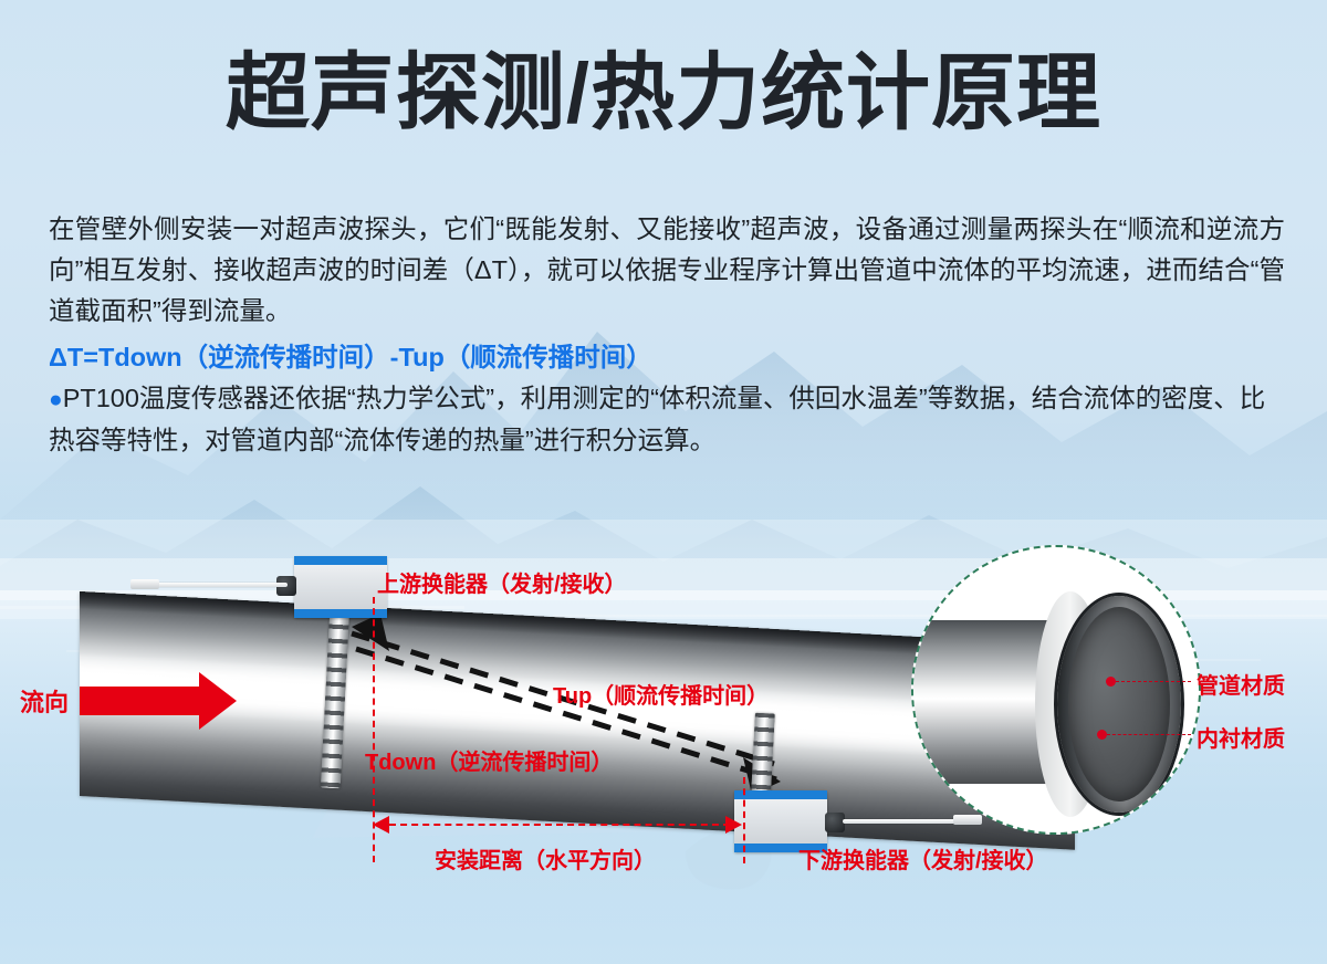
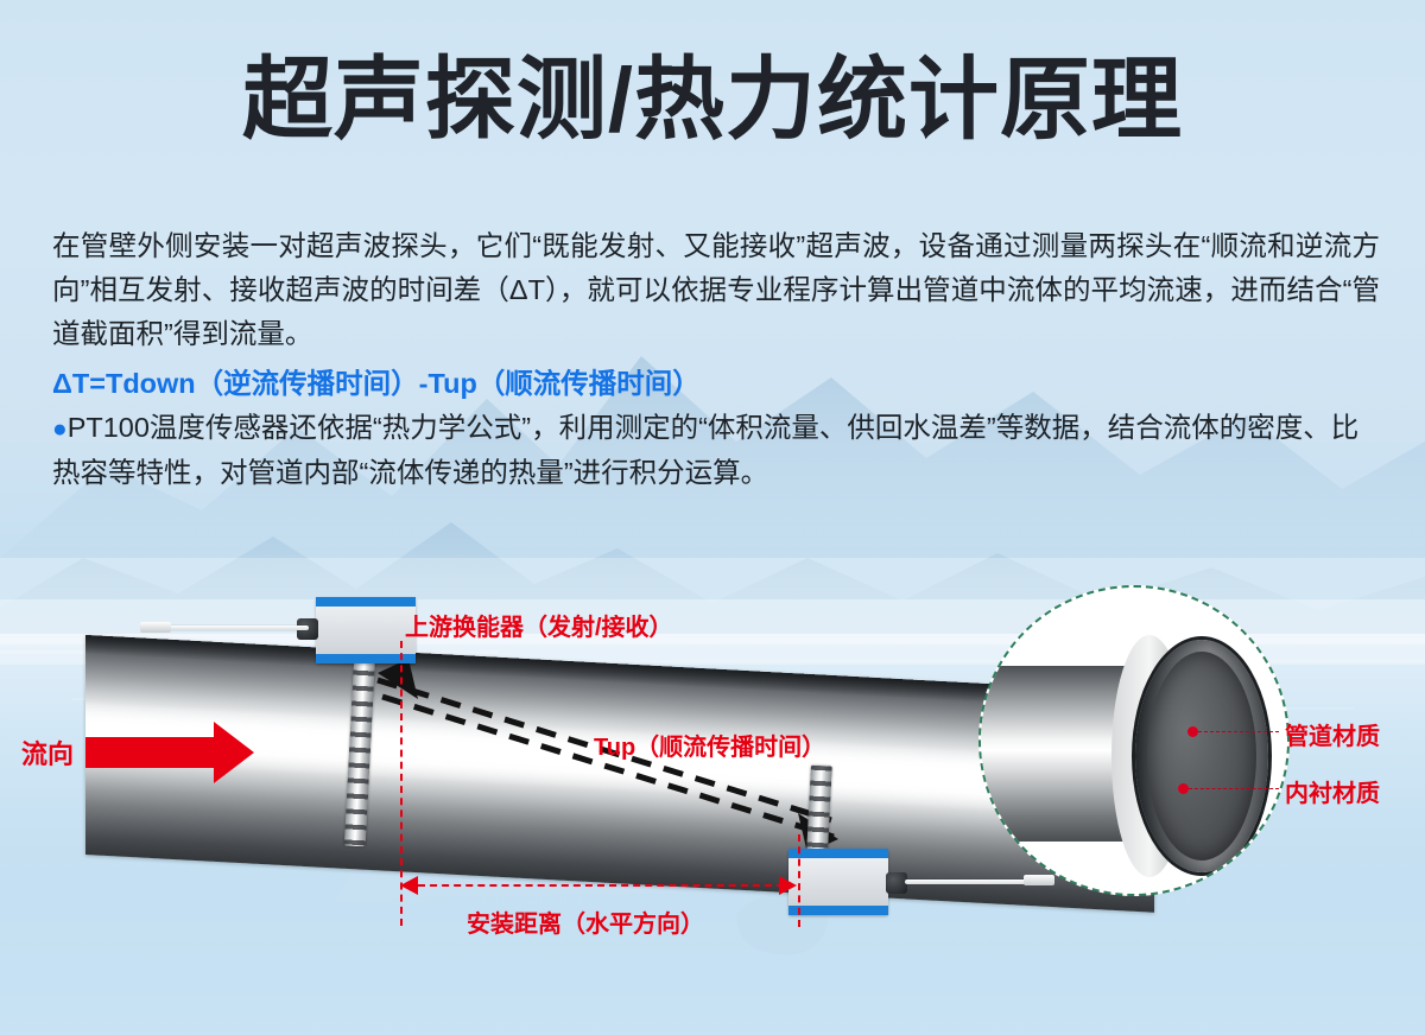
  超声探测/热力统计原理
  在管壁外侧安装一对超声波探头，它们“既能发射、又能接收”超声波，设备通过测量两探头在“顺流和逆流方向”相互发射、接收超声波的时间差（ΔT），就可以依据专业程序计算出管道中流体的平均流速，进而结合“管道截面积”得到流量。
  ΔT=Tdown（逆流传播时间）-Tup（顺流传播时间）
  ●PT100温度传感器还依据“热力学公式”，利用测定的“体积流量、供回水温差”等数据，结合流体的密度、比热容等特性，对管道内部“流体传递的热量”进行积分运算。
  流向
  上游换能器（发射/接收）
  Tup（顺流传播时间）
- Tdown（逆流传播时间）
- 下游换能器（发射/接收）
  安装距离（水平方向）
  管道材质
  内衬材质
